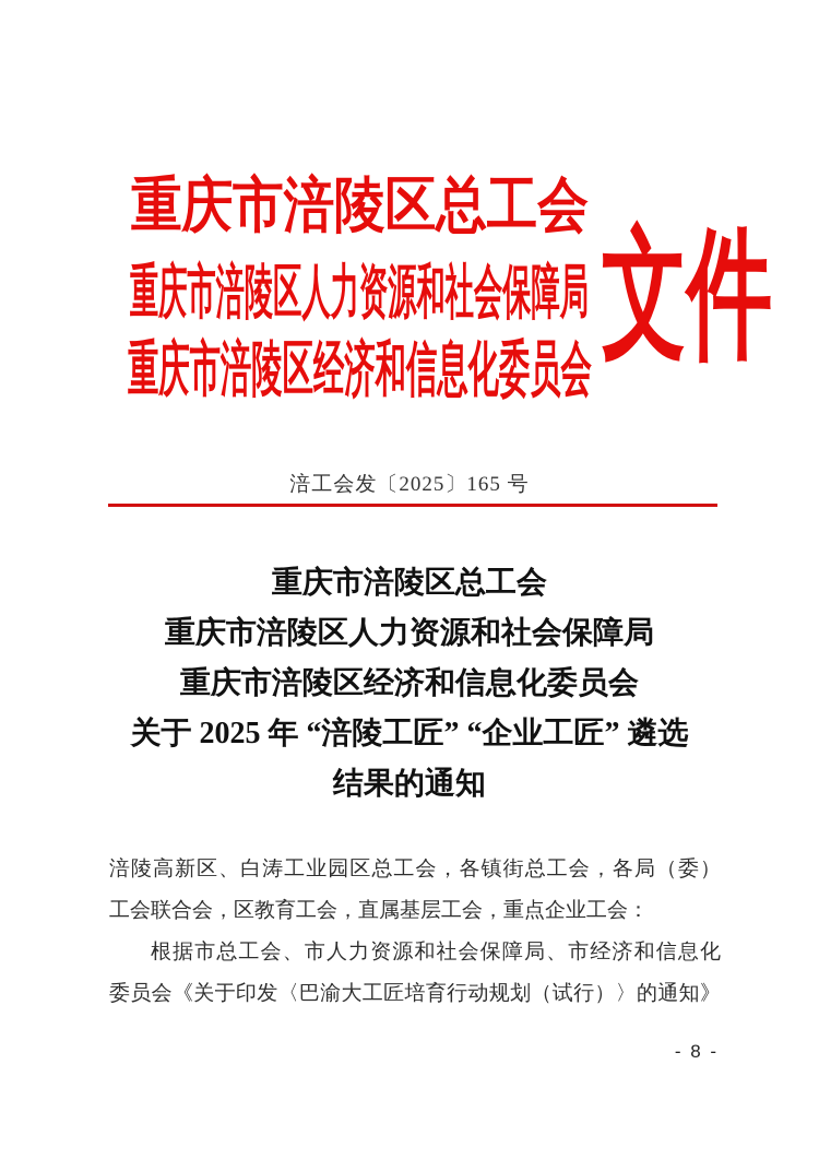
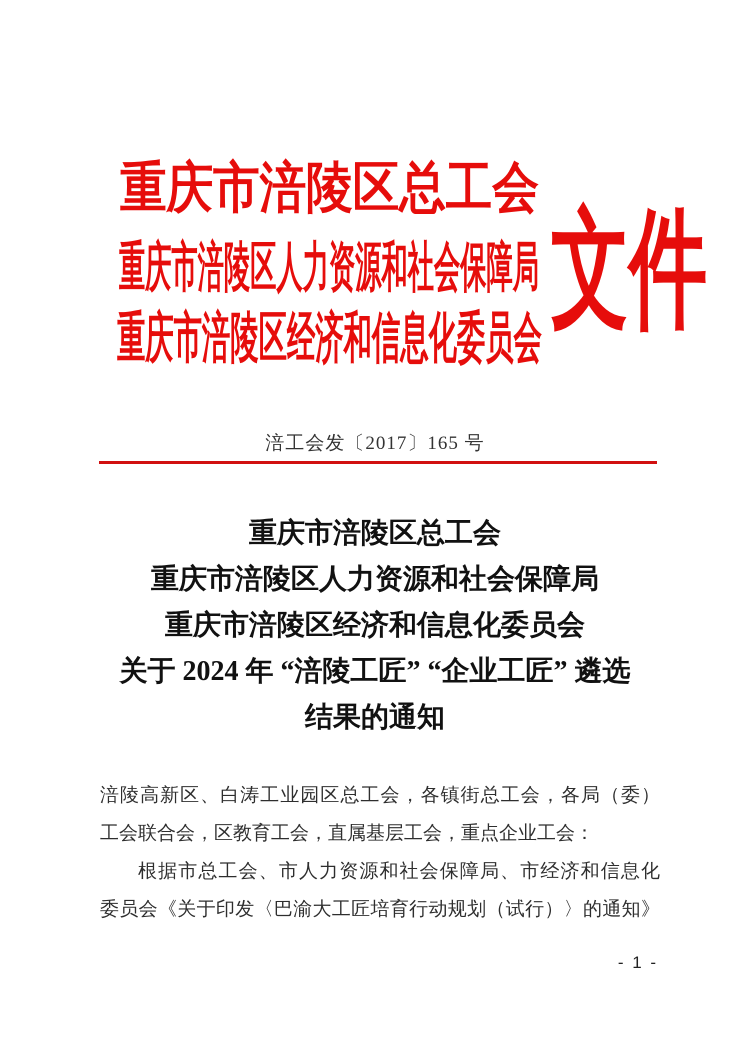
  重庆市涪陵区总工会
  重庆市涪陵区人力资源和社会保障局
  重庆市涪陵区经济和信息化委员会
  文件
- 涪工会发〔2025〕165 号
+ 涪工会发〔2017〕165 号
  重庆市涪陵区总工会
  重庆市涪陵区人力资源和社会保障局
  重庆市涪陵区经济和信息化委员会
- 关于 2025 年 “涪陵工匠” “企业工匠” 遴选
+ 关于 2024 年 “涪陵工匠” “企业工匠” 遴选
  结果的通知
  涪陵高新区、白涛工业园区总工会，各镇街总工会，各局（委）
  工会联合会，区教育工会，直属基层工会，重点企业工会：
  根据市总工会、市人力资源和社会保障局、市经济和信息化
  委员会《关于印发〈巴渝大工匠培育行动规划（试行）〉的通知》
- - 8 -
+ - 1 -
